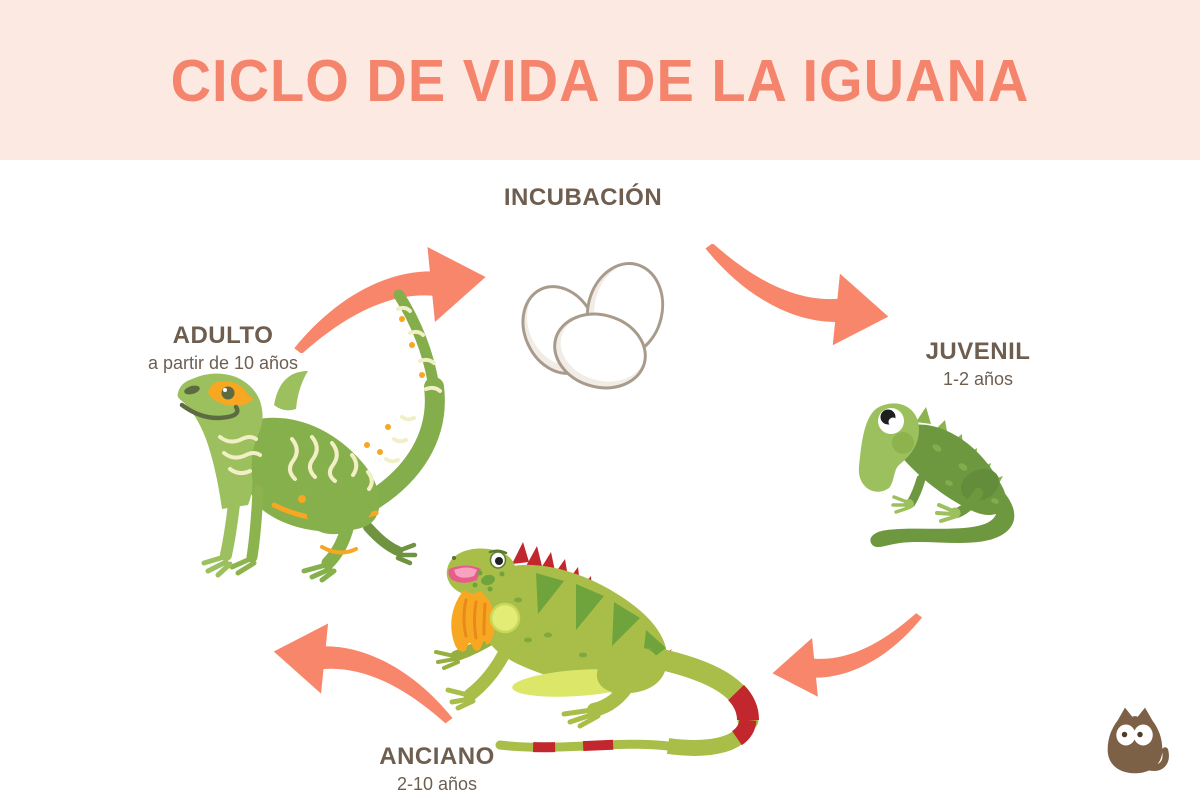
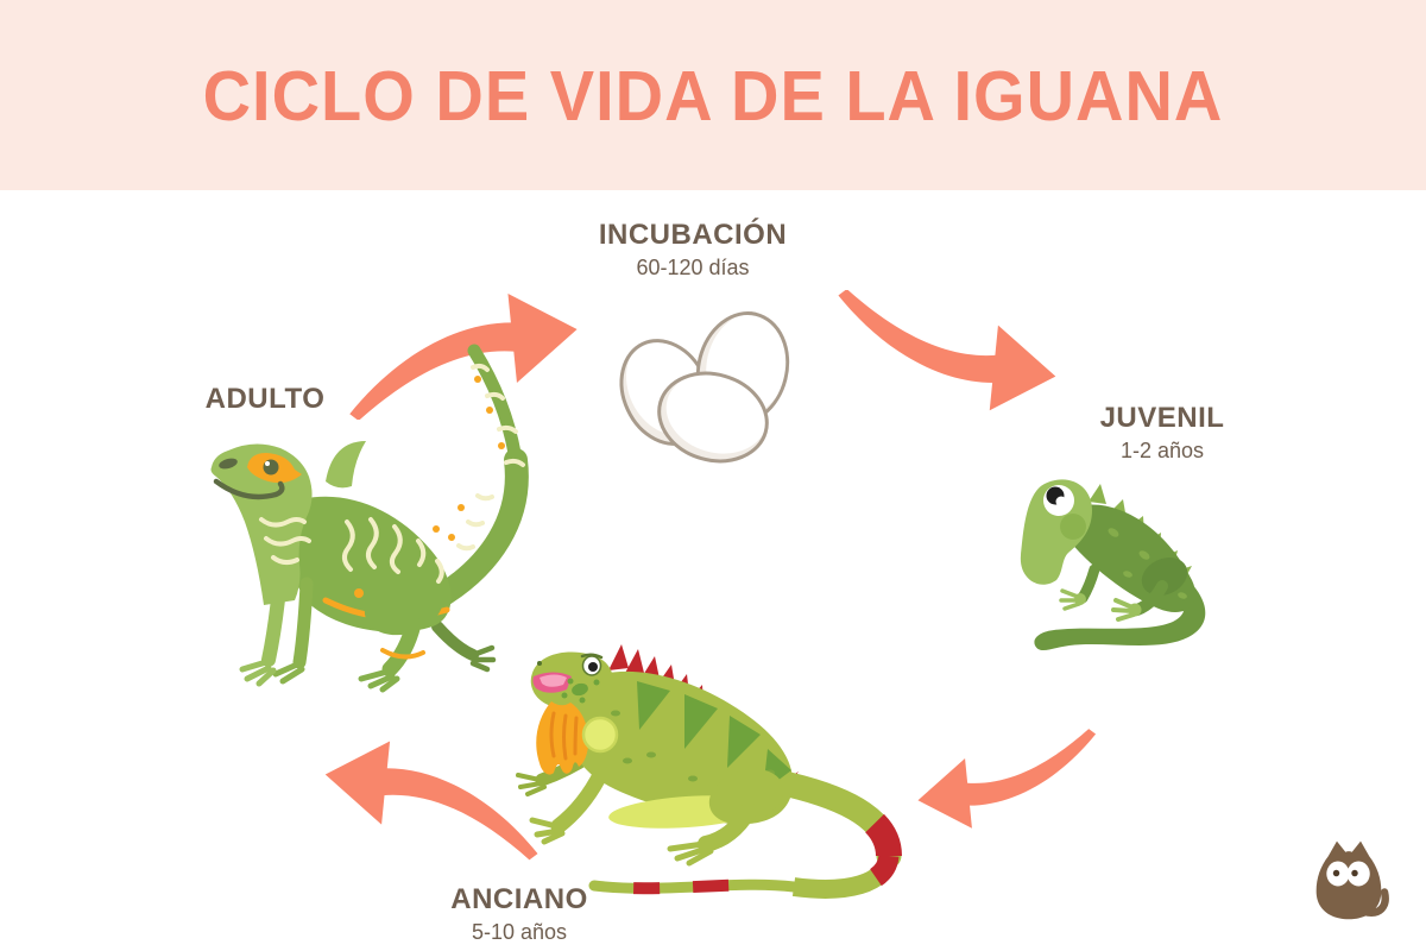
  CICLO DE VIDA DE LA IGUANA
  INCUBACIÓN
+ 60-120 días
  JUVENIL
  1-2 años
  ANCIANO
- 2-10 años
+ 5-10 años
  ADULTO
- a partir de 10 años
